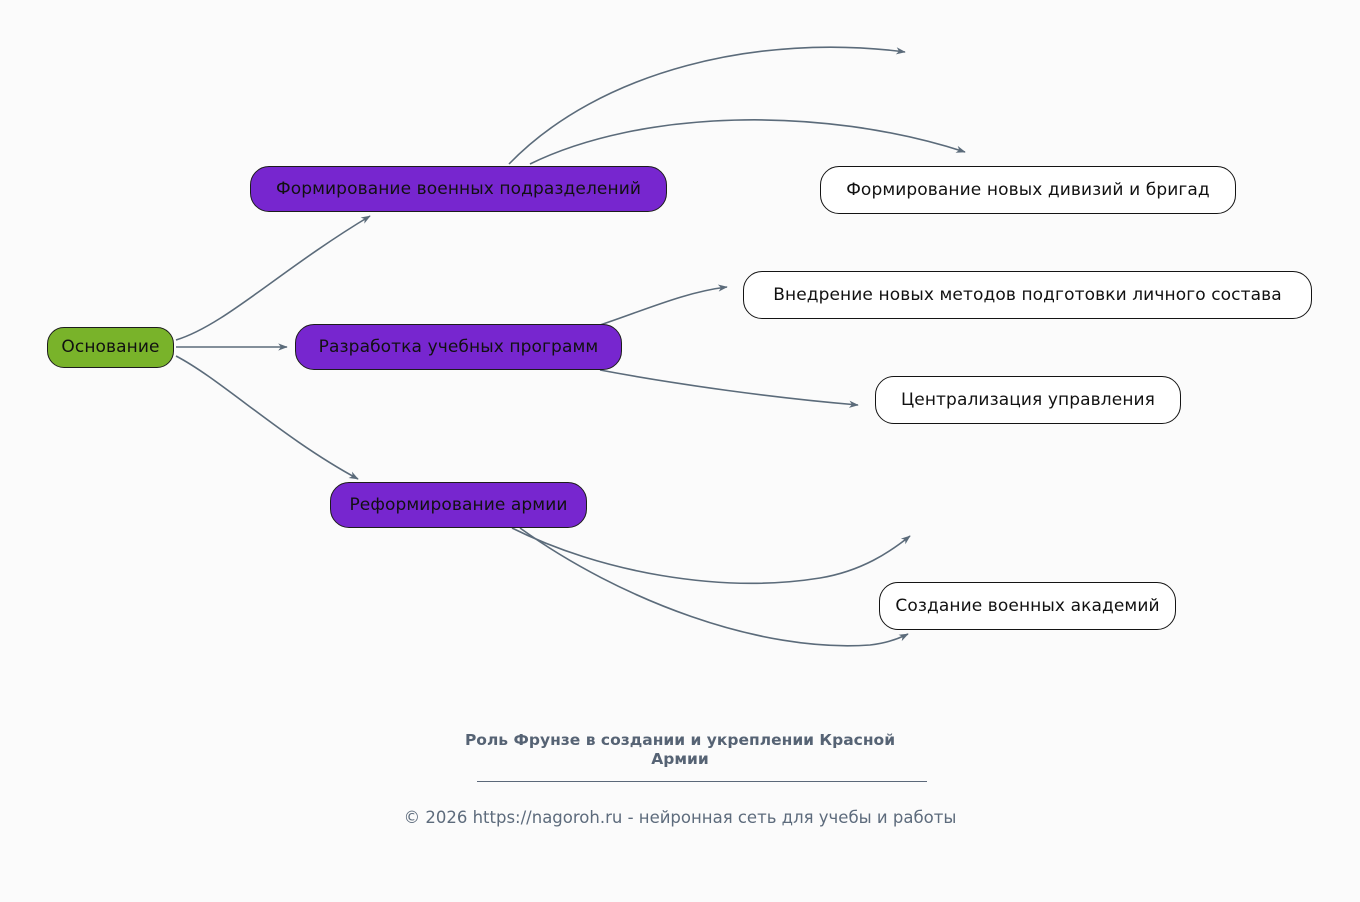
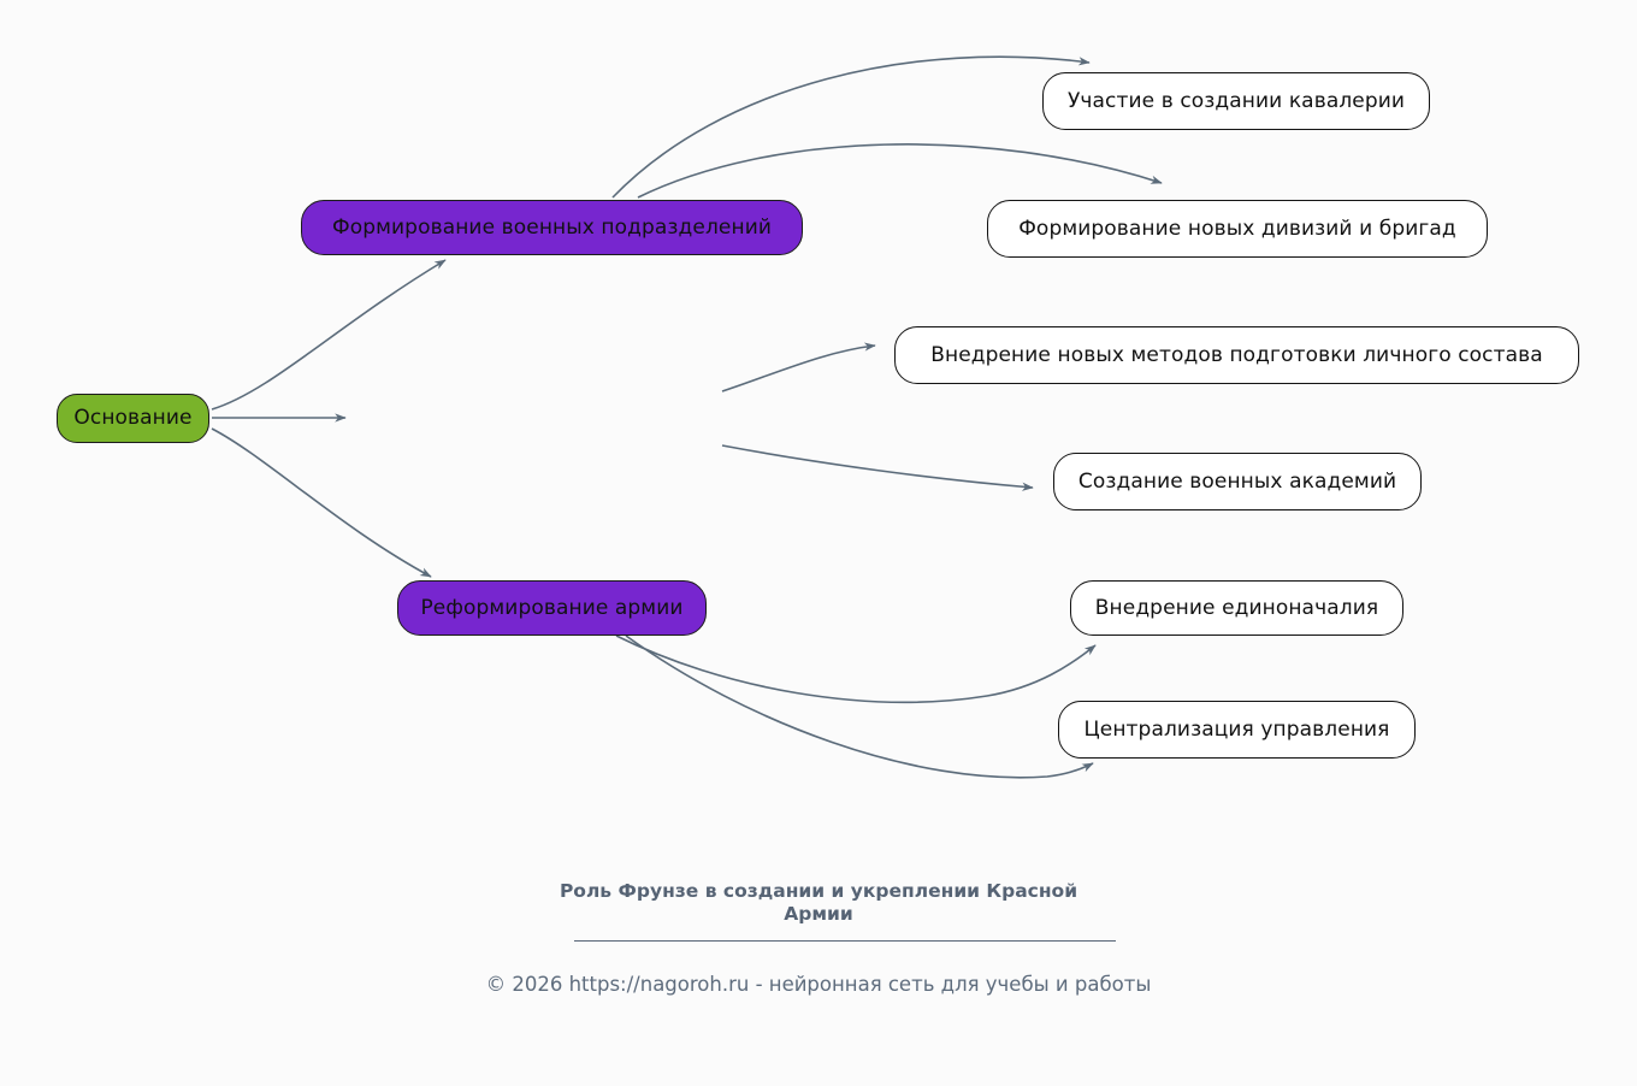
  Основание
  Формирование военных подразделений
+ Участие в создании кавалерии
  Формирование новых дивизий и бригад
- Разработка учебных программ
  Внедрение новых методов подготовки личного состава
- Централизация управления
+ Создание военных академий
  Реформирование армии
+ Внедрение единоначалия
- Создание военных академий
+ Централизация управления
  Роль Фрунзе в создании и укреплении Красной Армии
  © 2026 https://nagoroh.ru - нейронная сеть для учебы и работы
